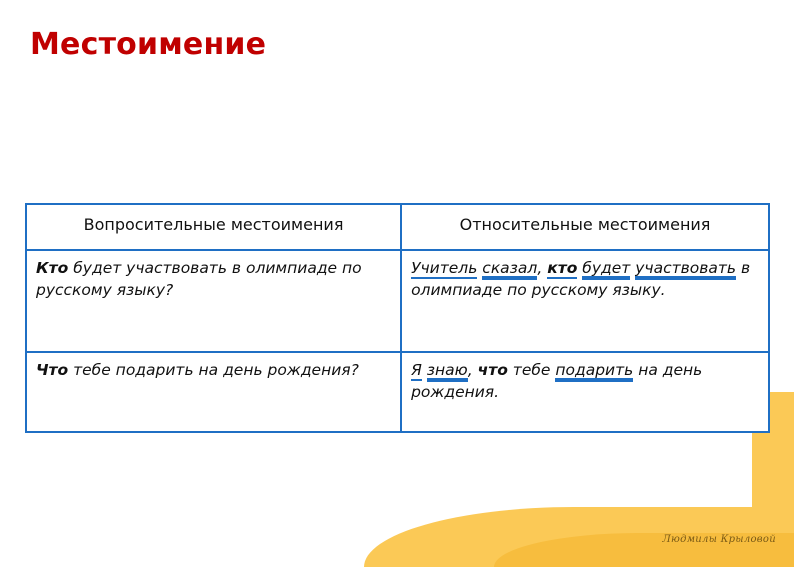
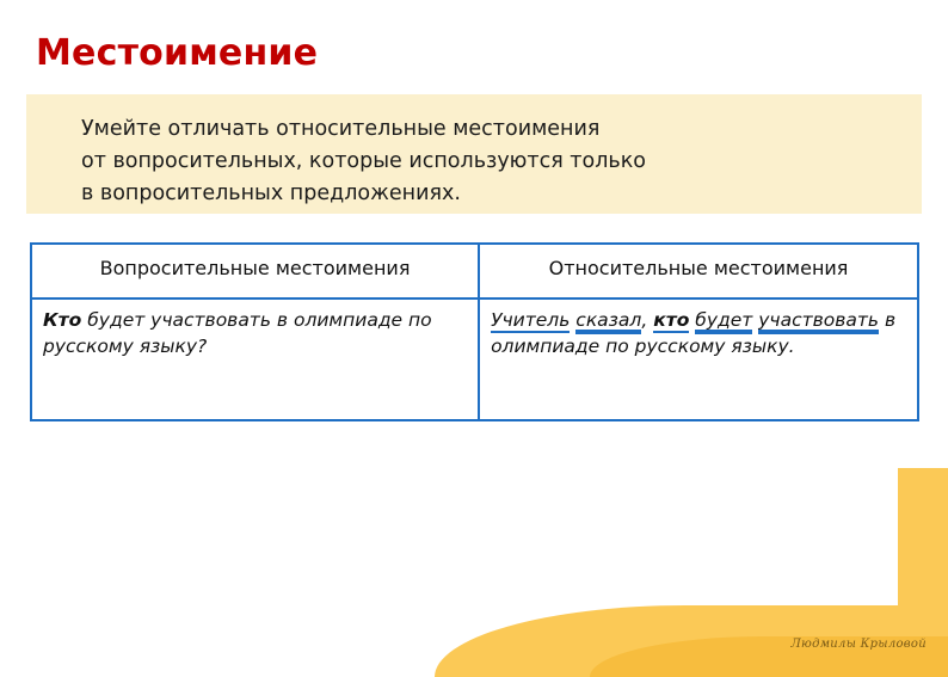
  Местоимение
+ Умейте отличать относительные местоимения
+ от вопросительных, которые используются только
+ в вопросительных предложениях.
  Вопросительные местоимения	Относительные местоимения
  Кто будет участвовать в олимпиаде по русскому языку?	Учитель сказал, кто будет участвовать в олимпиаде по русскому языку.
- Что тебе подарить на день рождения?	Я знаю, что тебе подарить на день рождения.
  Людмилы Крыловой
